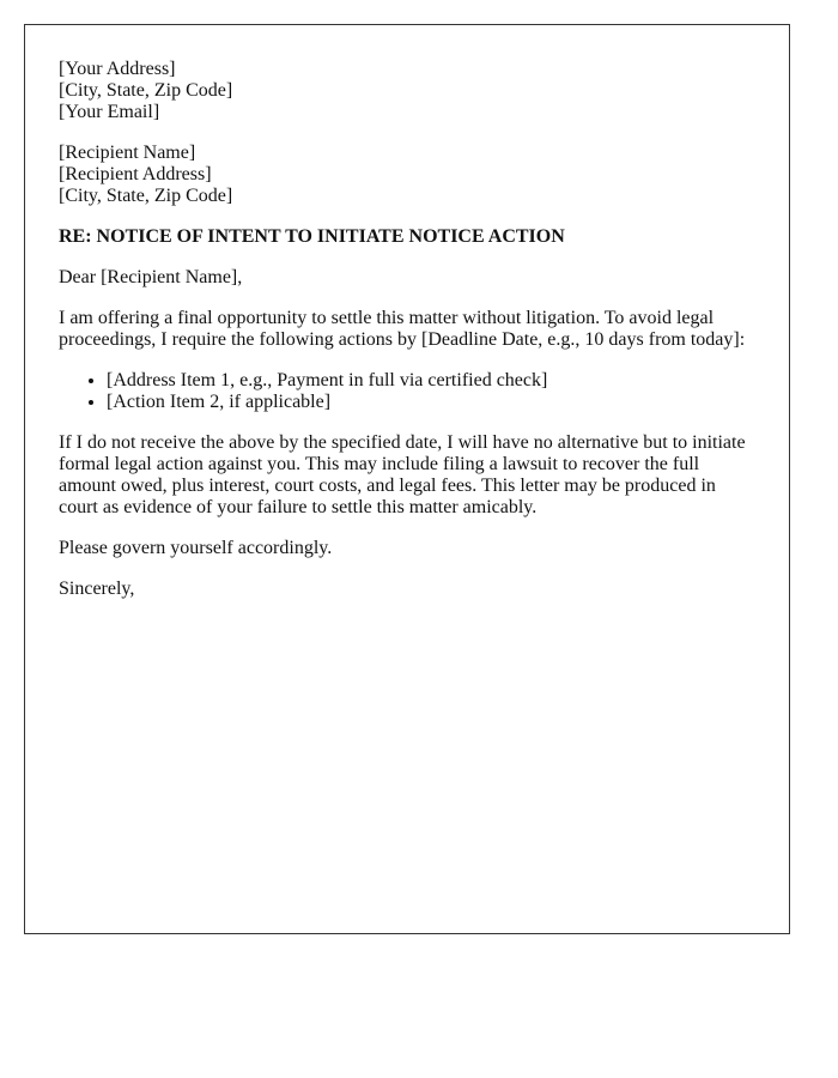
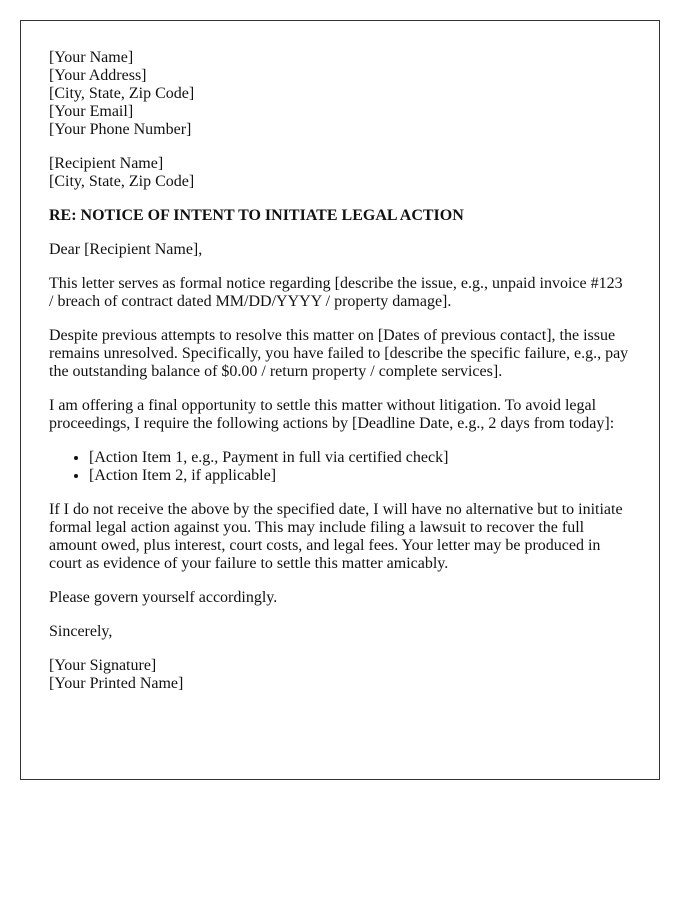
+ [Your Name]
  [Your Address]
  [City, State, Zip Code]
  [Your Email]
+ [Your Phone Number]
  [Recipient Name]
- [Recipient Address]
  [City, State, Zip Code]
- RE: NOTICE OF INTENT TO INITIATE NOTICE ACTION
+ RE: NOTICE OF INTENT TO INITIATE LEGAL ACTION
  Dear [Recipient Name],
+ This letter serves as formal notice regarding [describe the issue, e.g., unpaid invoice #123 / breach of contract dated MM/DD/YYYY / property damage].
+ Despite previous attempts to resolve this matter on [Dates of previous contact], the issue remains unresolved. Specifically, you have failed to [describe the specific failure, e.g., pay the outstanding balance of $0.00 / return property / complete services].
- I am offering a final opportunity to settle this matter without litigation. To avoid legal proceedings, I require the following actions by [Deadline Date, e.g., 10 days from today]:
+ I am offering a final opportunity to settle this matter without litigation. To avoid legal proceedings, I require the following actions by [Deadline Date, e.g., 2 days from today]:
- [Address Item 1, e.g., Payment in full via certified check]
+ [Action Item 1, e.g., Payment in full via certified check]
  [Action Item 2, if applicable]
- If I do not receive the above by the specified date, I will have no alternative but to initiate formal legal action against you. This may include filing a lawsuit to recover the full amount owed, plus interest, court costs, and legal fees. This letter may be produced in court as evidence of your failure to settle this matter amicably.
+ If I do not receive the above by the specified date, I will have no alternative but to initiate formal legal action against you. This may include filing a lawsuit to recover the full amount owed, plus interest, court costs, and legal fees. Your letter may be produced in court as evidence of your failure to settle this matter amicably.
  Please govern yourself accordingly.
  Sincerely,
+ [Your Signature]
+ [Your Printed Name]
